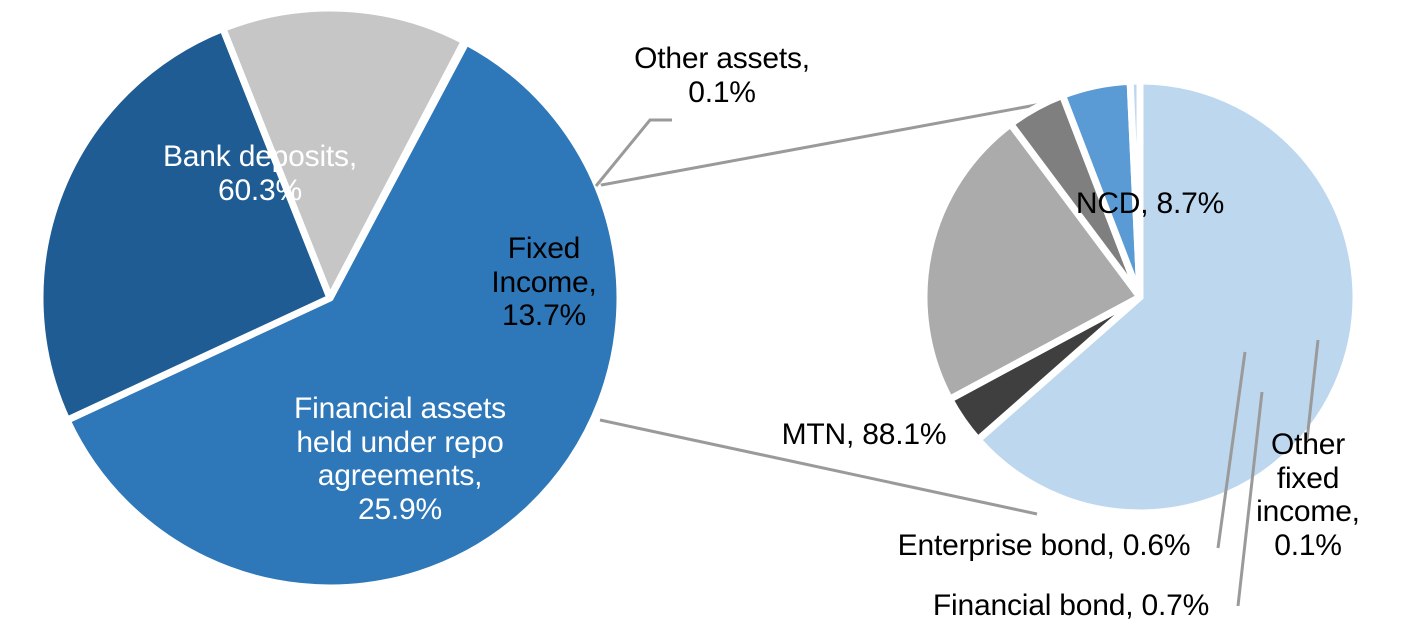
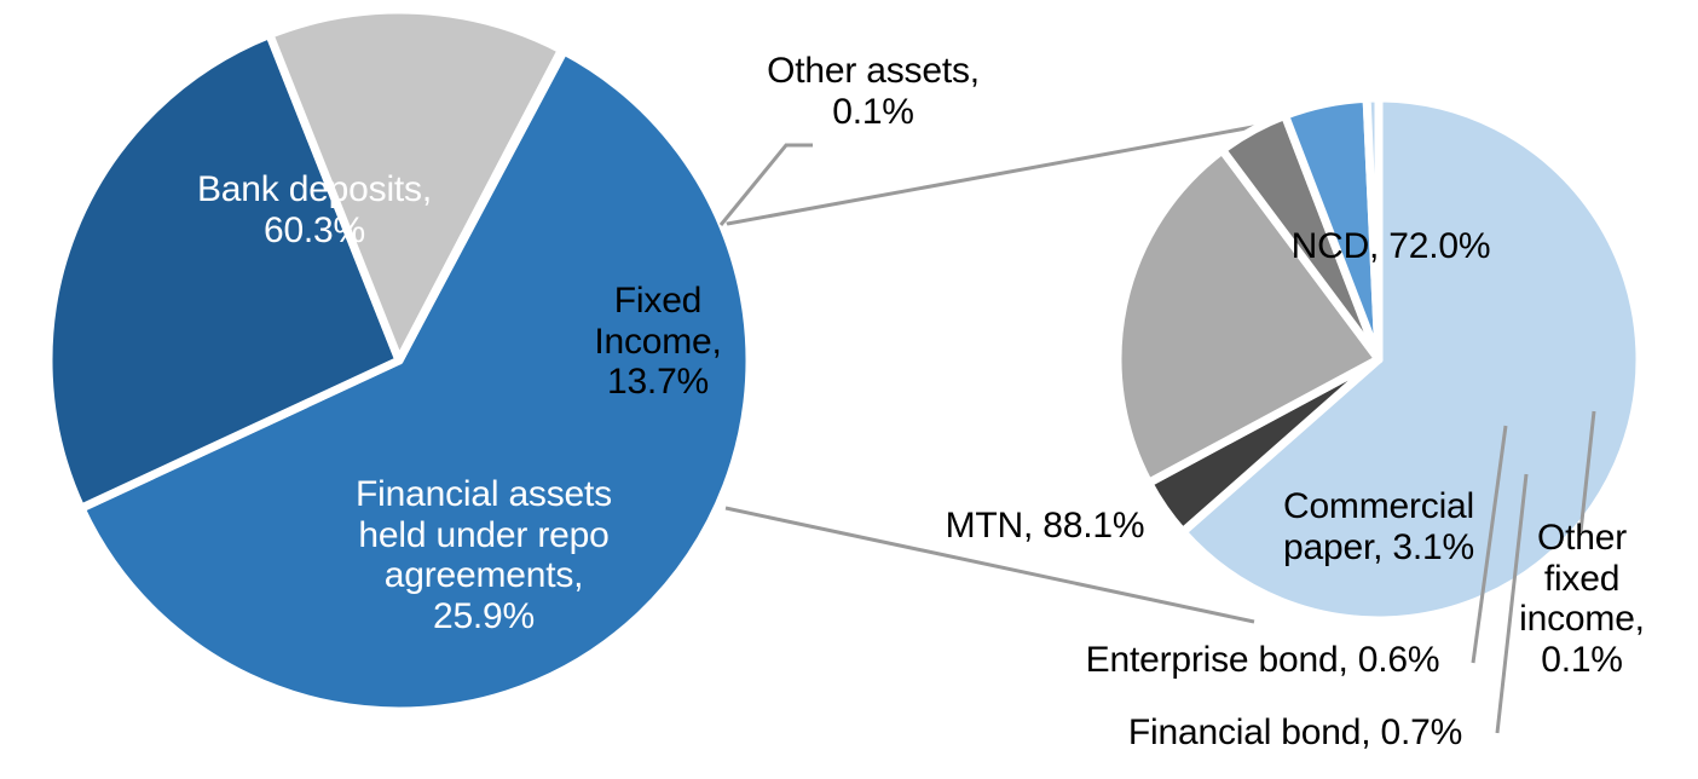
  Bank deposits,
  60.3%
  Financial assets
  held under repo
  agreements,
  25.9%
  Fixed
  Income,
  13.7%
  Other assets,
  0.1%
- NCD, 8.7%
+ NCD, 72.0%
  MTN, 88.1%
+ Commercial
+ paper, 3.1%
  Enterprise bond, 0.6%
  Financial bond, 0.7%
  Other
  fixed
  income,
  0.1%
